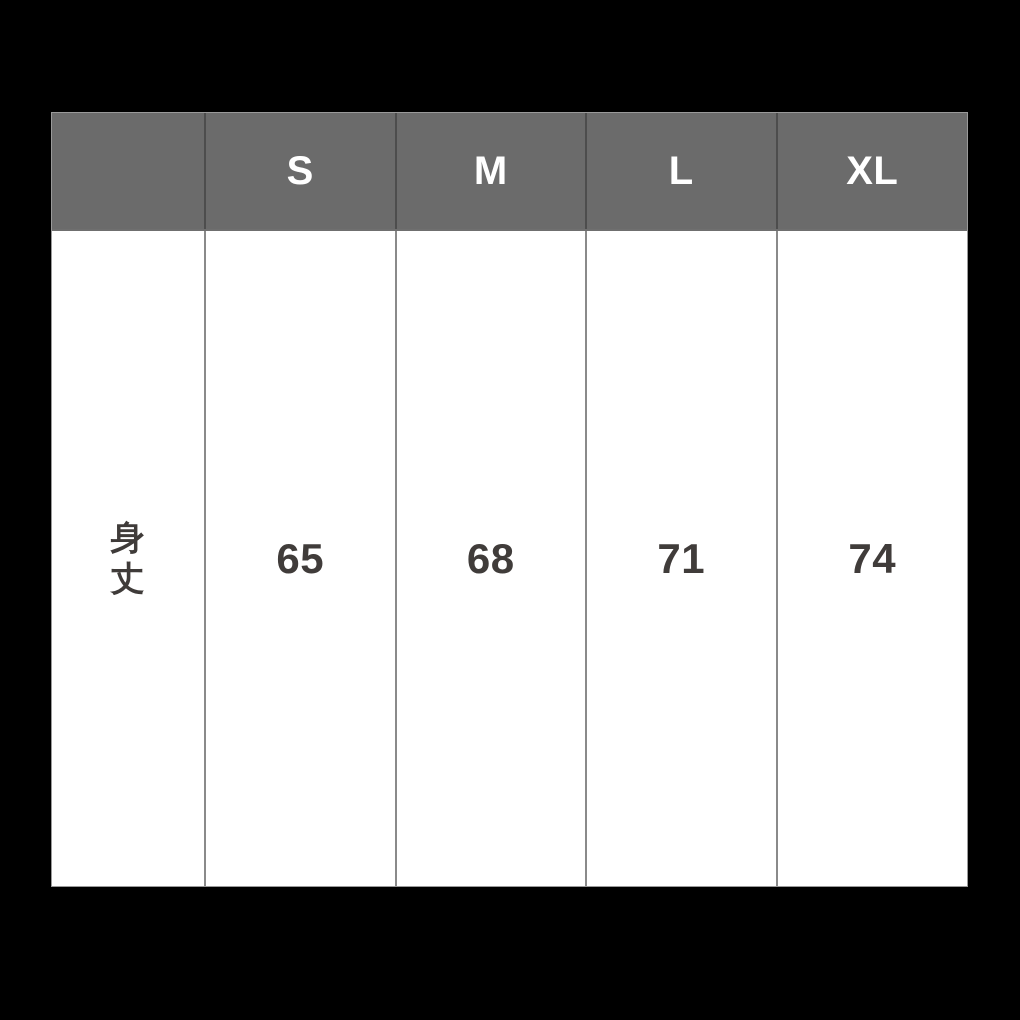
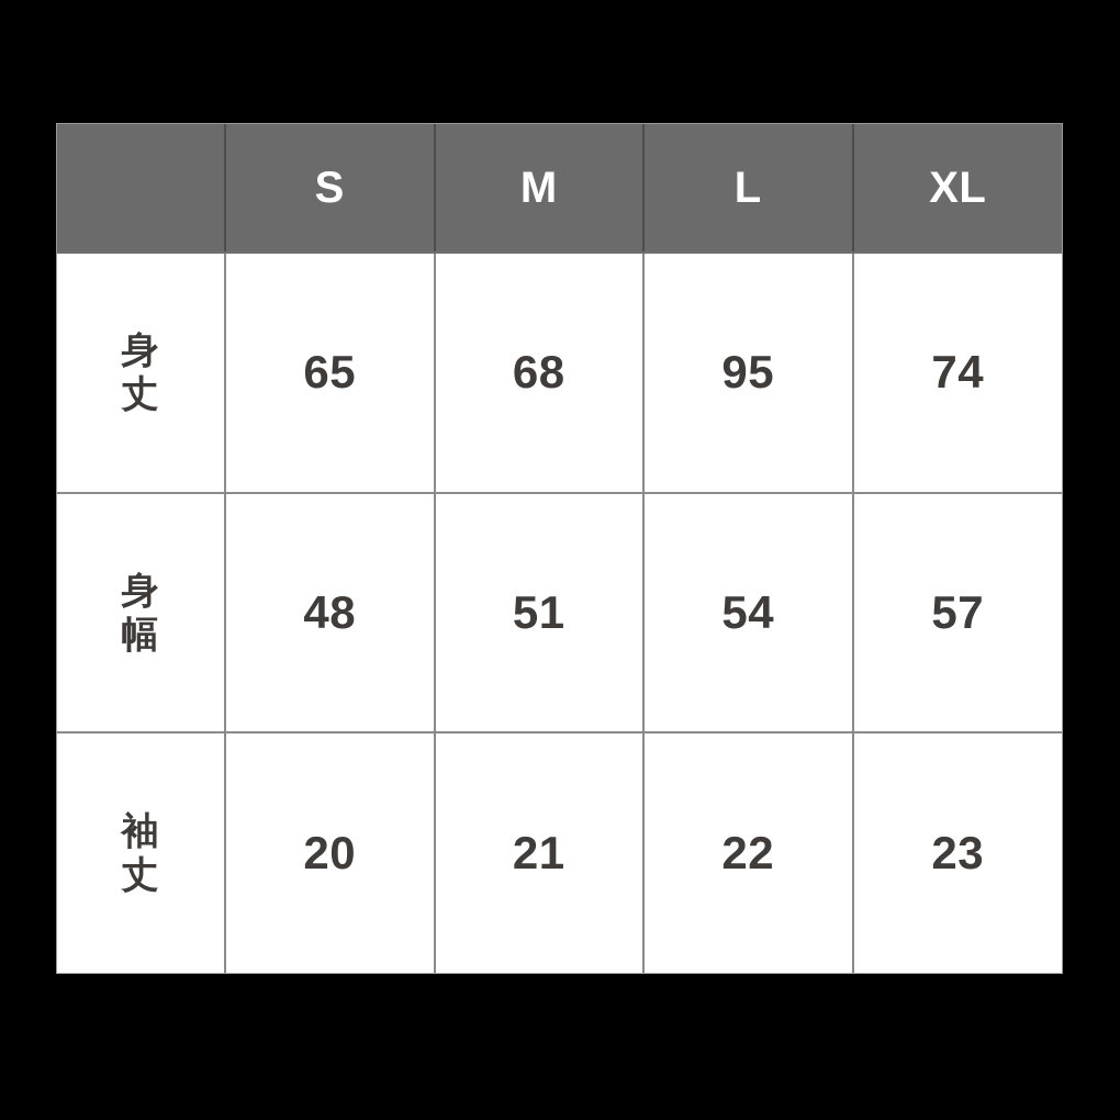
  	S	M	L	XL
- 身 丈	65	68	71	74
+ 身 丈	65	68	95	74
+ 身 幅	48	51	54	57
+ 袖 丈	20	21	22	23
